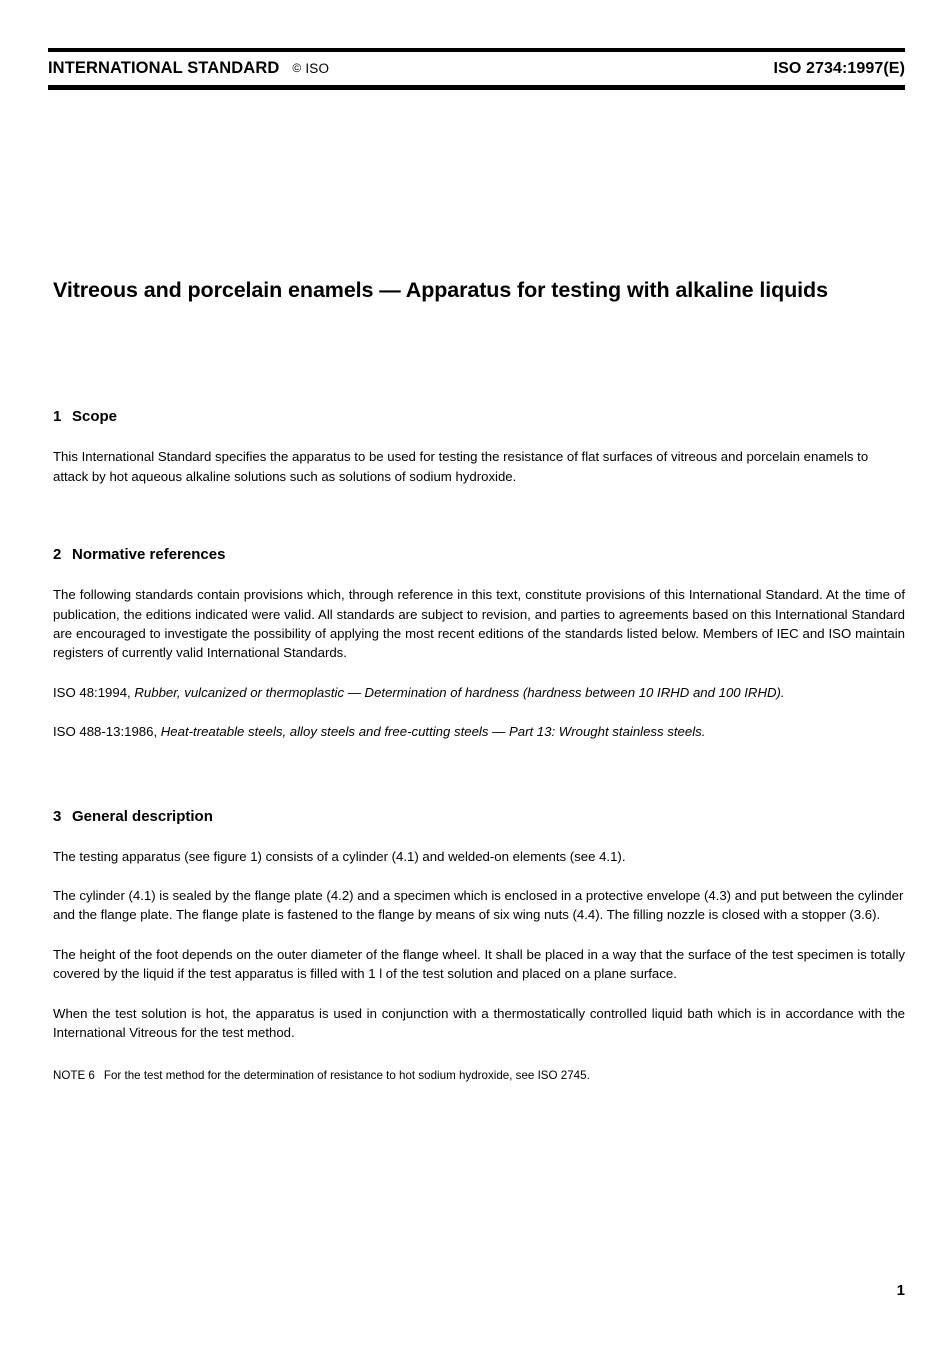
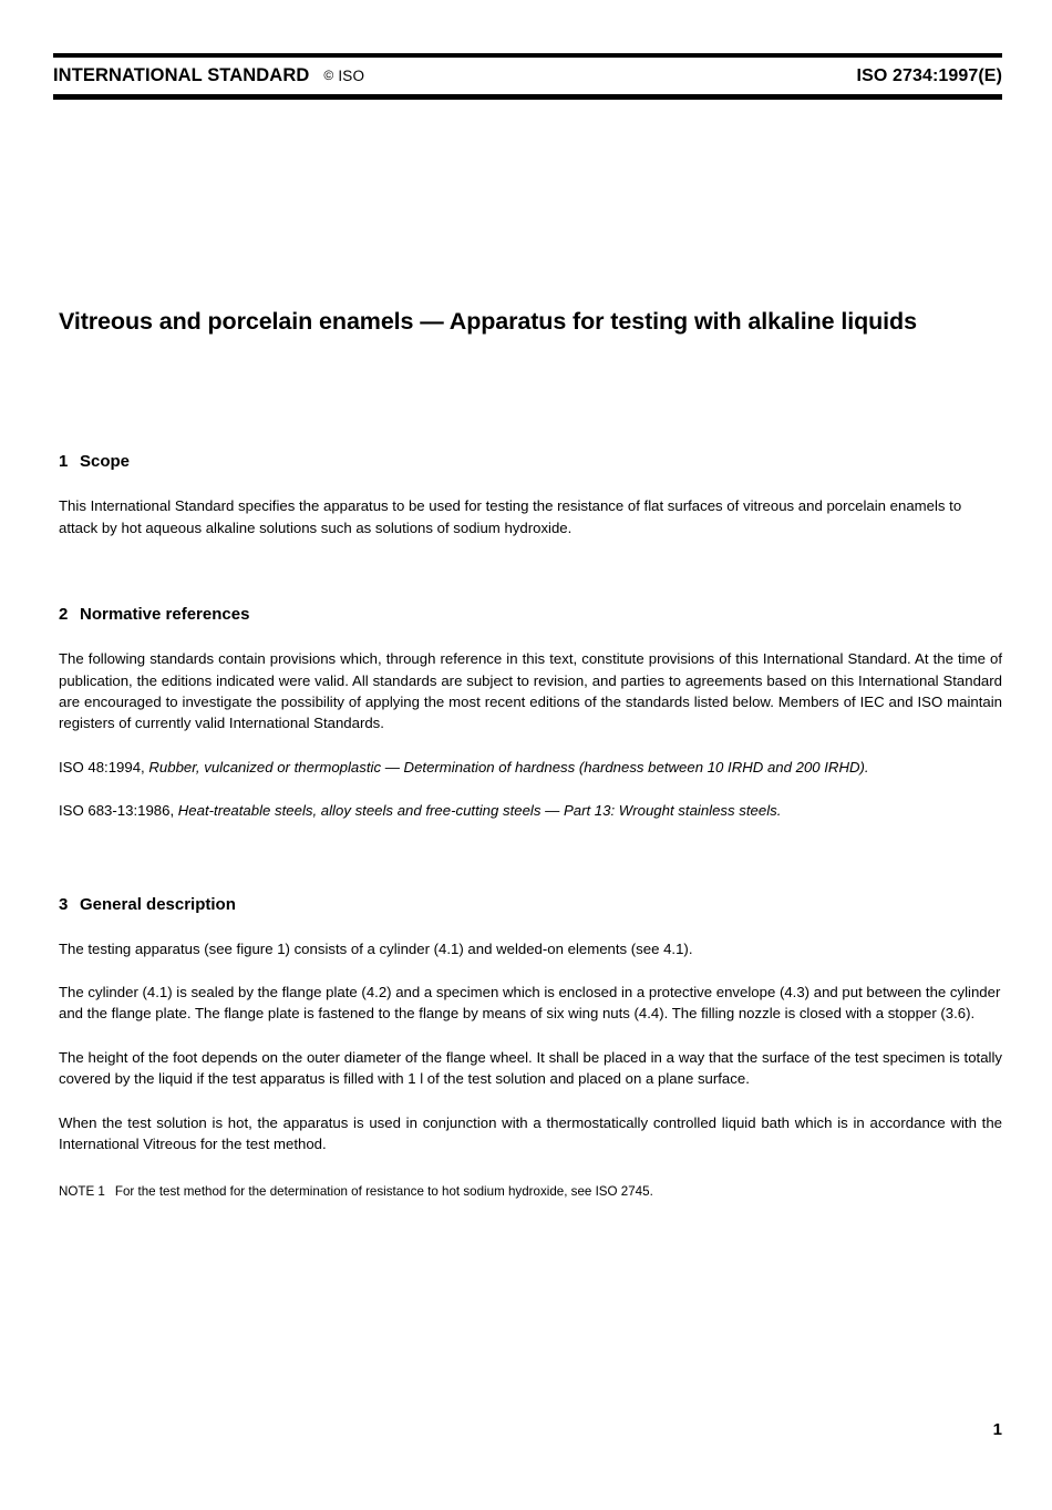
  INTERNATIONAL STANDARD
  © ISO
  ISO 2734:1997(E)
  Vitreous and porcelain enamels — Apparatus for testing with alkaline liquids
  1 Scope
  This International Standard specifies the apparatus to be used for testing the resistance of flat surfaces of vitreous and porcelain enamels to attack by hot aqueous alkaline solutions such as solutions of sodium hydroxide.
  2 Normative references
  The following standards contain provisions which, through reference in this text, constitute provisions of this International Standard. At the time of publication, the editions indicated were valid. All standards are subject to revision, and parties to agreements based on this International Standard are encouraged to investigate the possibility of applying the most recent editions of the standards listed below. Members of IEC and ISO maintain registers of currently valid International Standards.
- ISO 48:1994, Rubber, vulcanized or thermoplastic — Determination of hardness (hardness between 10 IRHD and 100 IRHD).
+ ISO 48:1994, Rubber, vulcanized or thermoplastic — Determination of hardness (hardness between 10 IRHD and 200 IRHD).
- ISO 488-13:1986, Heat-treatable steels, alloy steels and free-cutting steels — Part 13: Wrought stainless steels.
+ ISO 683-13:1986, Heat-treatable steels, alloy steels and free-cutting steels — Part 13: Wrought stainless steels.
  3 General description
  The testing apparatus (see figure 1) consists of a cylinder (4.1) and welded-on elements (see 4.1).
  The cylinder (4.1) is sealed by the flange plate (4.2) and a specimen which is enclosed in a protective envelope (4.3) and put between the cylinder and the flange plate. The flange plate is fastened to the flange by means of six wing nuts (4.4). The filling nozzle is closed with a stopper (3.6).
  The height of the foot depends on the outer diameter of the flange wheel. It shall be placed in a way that the surface of the test specimen is totally covered by the liquid if the test apparatus is filled with 1 l of the test solution and placed on a plane surface.
  When the test solution is hot, the apparatus is used in conjunction with a thermostatically controlled liquid bath which is in accordance with the International Vitreous for the test method.
- NOTE 6 For the test method for the determination of resistance to hot sodium hydroxide, see ISO 2745.
+ NOTE 1 For the test method for the determination of resistance to hot sodium hydroxide, see ISO 2745.
  1
